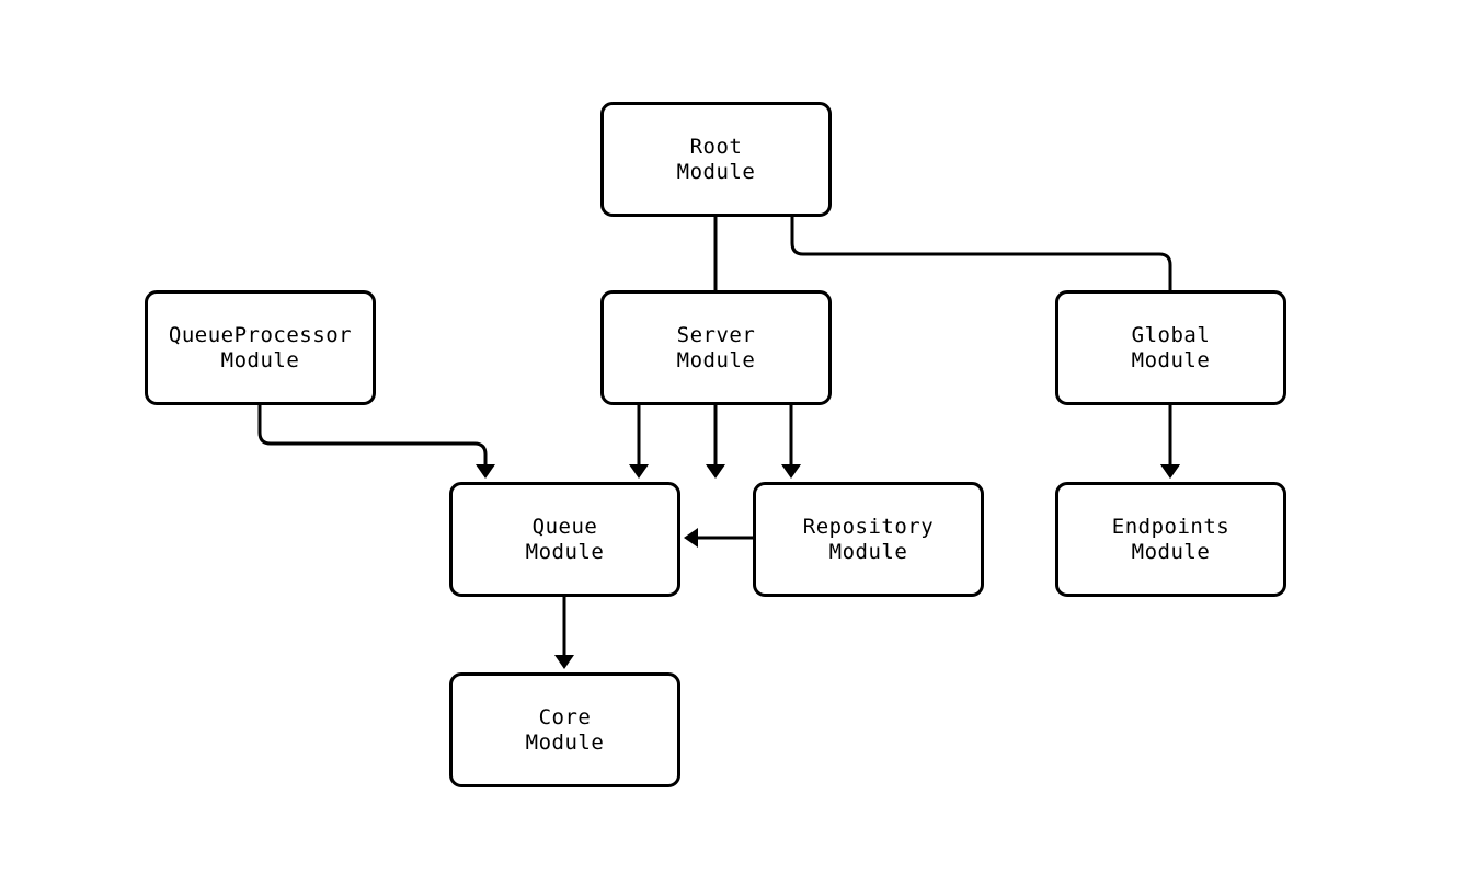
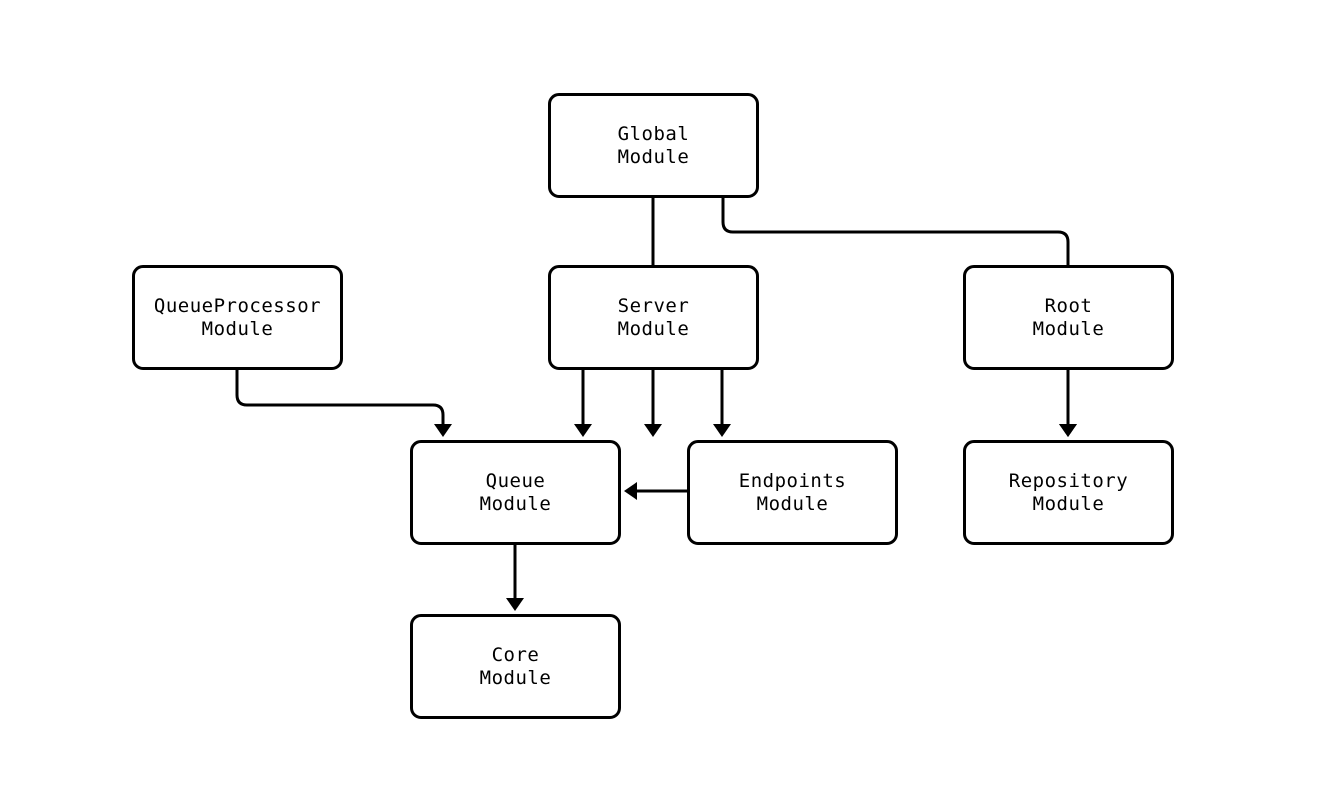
- Root
+ Global
  Module
  QueueProcessor
  Module
  Server
  Module
- Global
+ Root
  Module
  Queue
  Module
- Repository
+ Endpoints
  Module
- Endpoints
+ Repository
  Module
  Core
  Module
